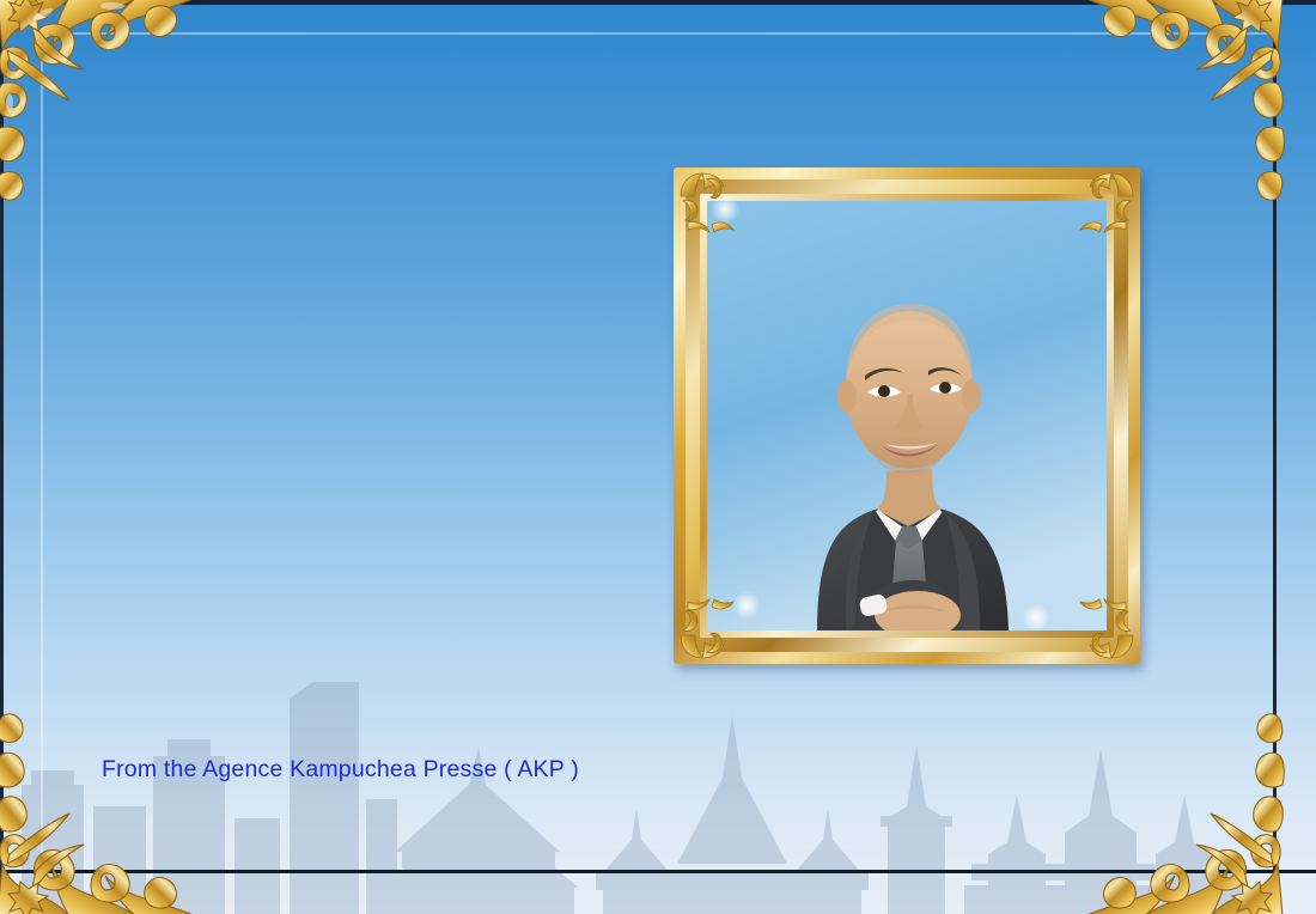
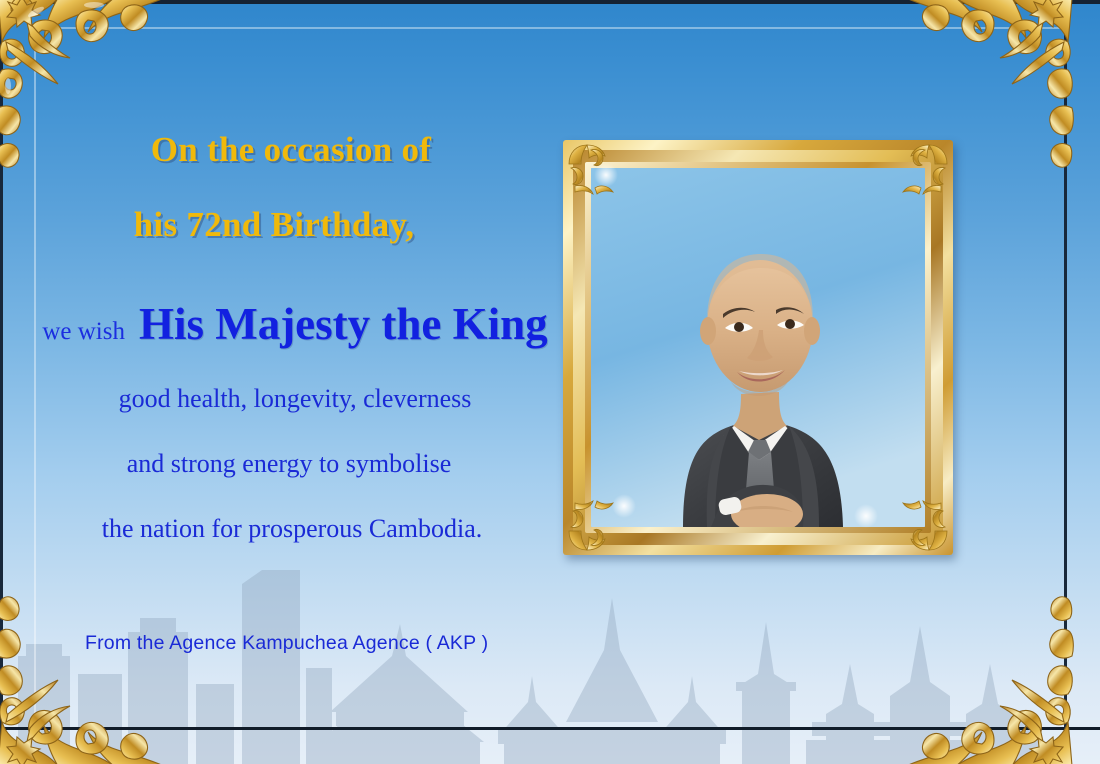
+ On the occasion of
+ his 72nd Birthday,
+ we wish
+ His Majesty the King
+ good health, longevity, cleverness
+ and strong energy to symbolise
+ the nation for prosperous Cambodia.
- From the Agence Kampuchea Presse ( AKP )
+ From the Agence Kampuchea Agence ( AKP )
